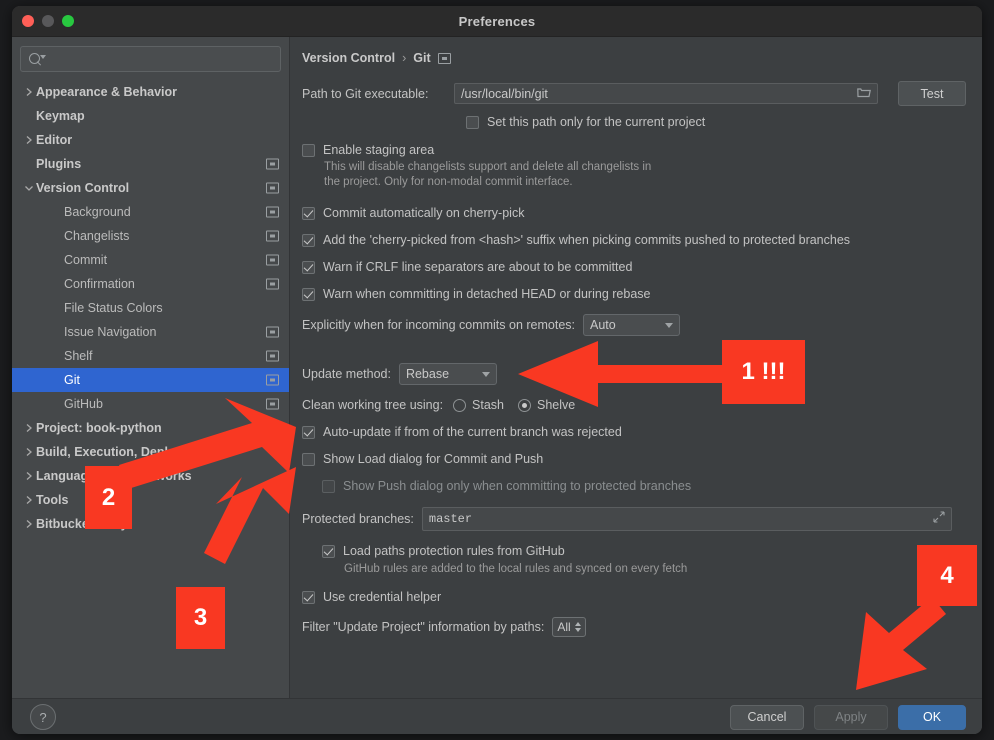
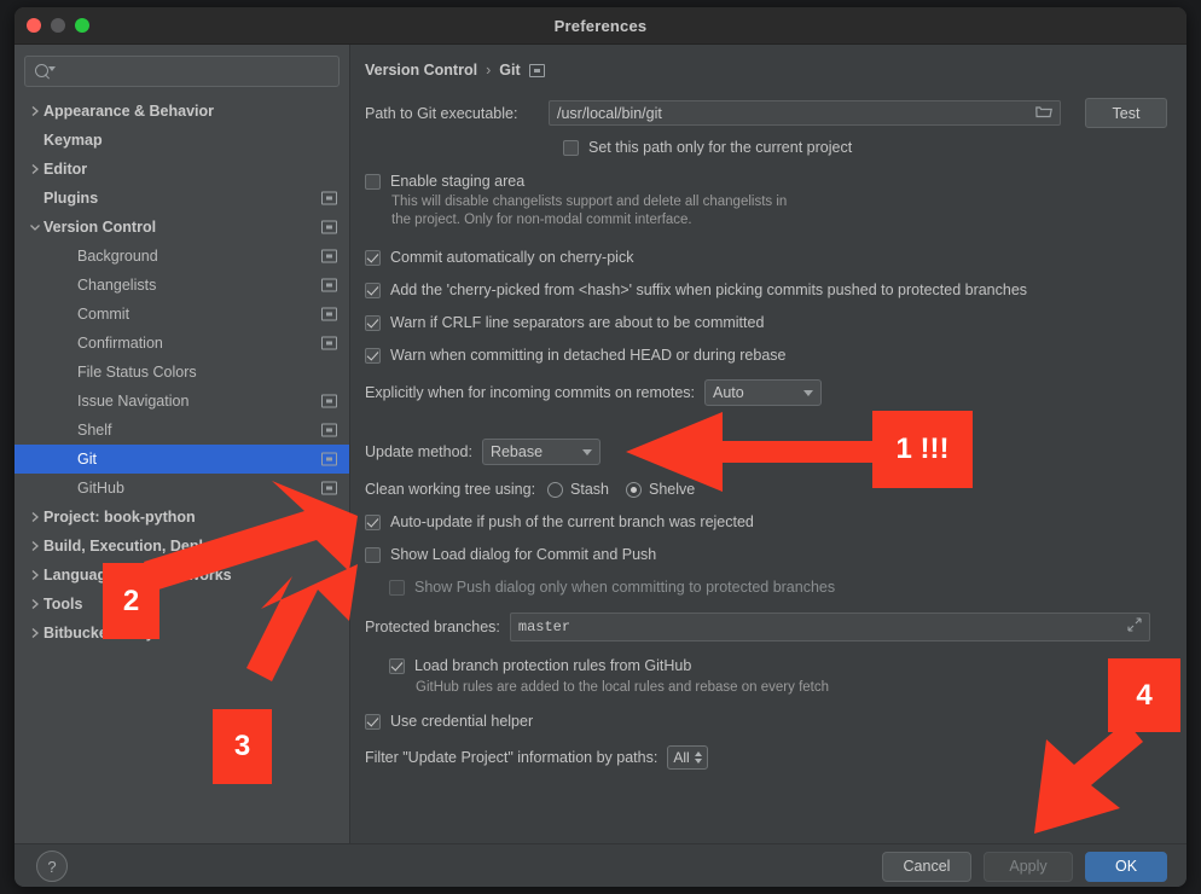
  Preferences
  Appearance & Behavior
  Keymap
  Editor
  Plugins
  Version Control
  Background
  Changelists
  Commit
  Confirmation
  File Status Colors
  Issue Navigation
  Shelf
  Git
  GitHub
  Project: book-python
  Tools
  Version Control
  ›
  Git
  Path to Git executable:
  /usr/local/bin/git
  Test
  Set this path only for the current project
  Enable staging area
  This will disable changelists support and delete all changelists in
  the project. Only for non-modal commit interface.
  Commit automatically on cherry-pick
  Add the 'cherry-picked from <hash>' suffix when picking commits pushed to protected branches
  Warn if CRLF line separators are about to be committed
  Warn when committing in detached HEAD or during rebase
  Explicitly when for incoming commits on remotes:
  Auto
  Update method:
  Rebase
  Clean working tree using:
  Stash
  Shelve
- Auto-update if from of the current branch was rejected
+ Auto-update if push of the current branch was rejected
  Show Load dialog for Commit and Push
  Show Push dialog only when committing to protected branches
  Protected branches:
  master
- Load paths protection rules from GitHub
+ Load branch protection rules from GitHub
- GitHub rules are added to the local rules and synced on every fetch
+ GitHub rules are added to the local rules and rebase on every fetch
  Use credential helper
  Filter "Update Project" information by paths:
  All
  ?
  Cancel
  Apply
  OK
  1 !!!
  2
  3
  4
